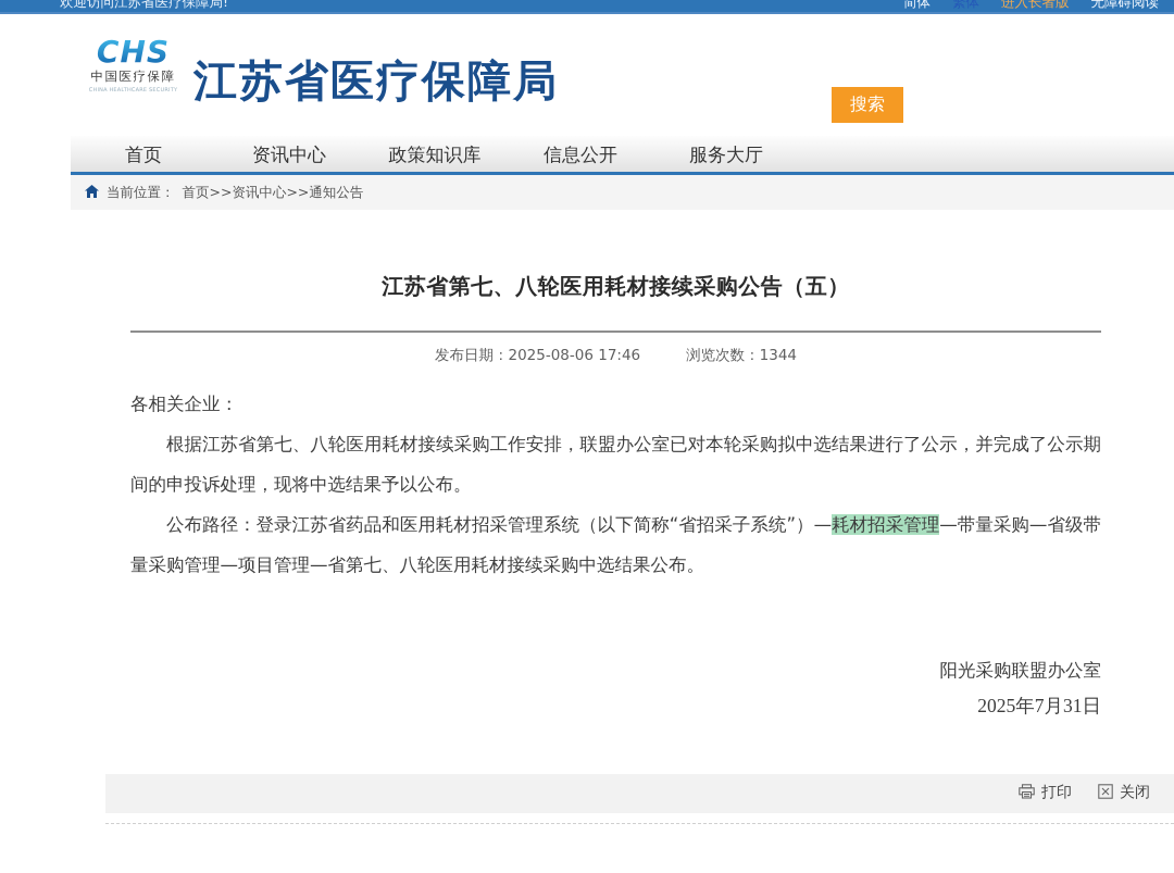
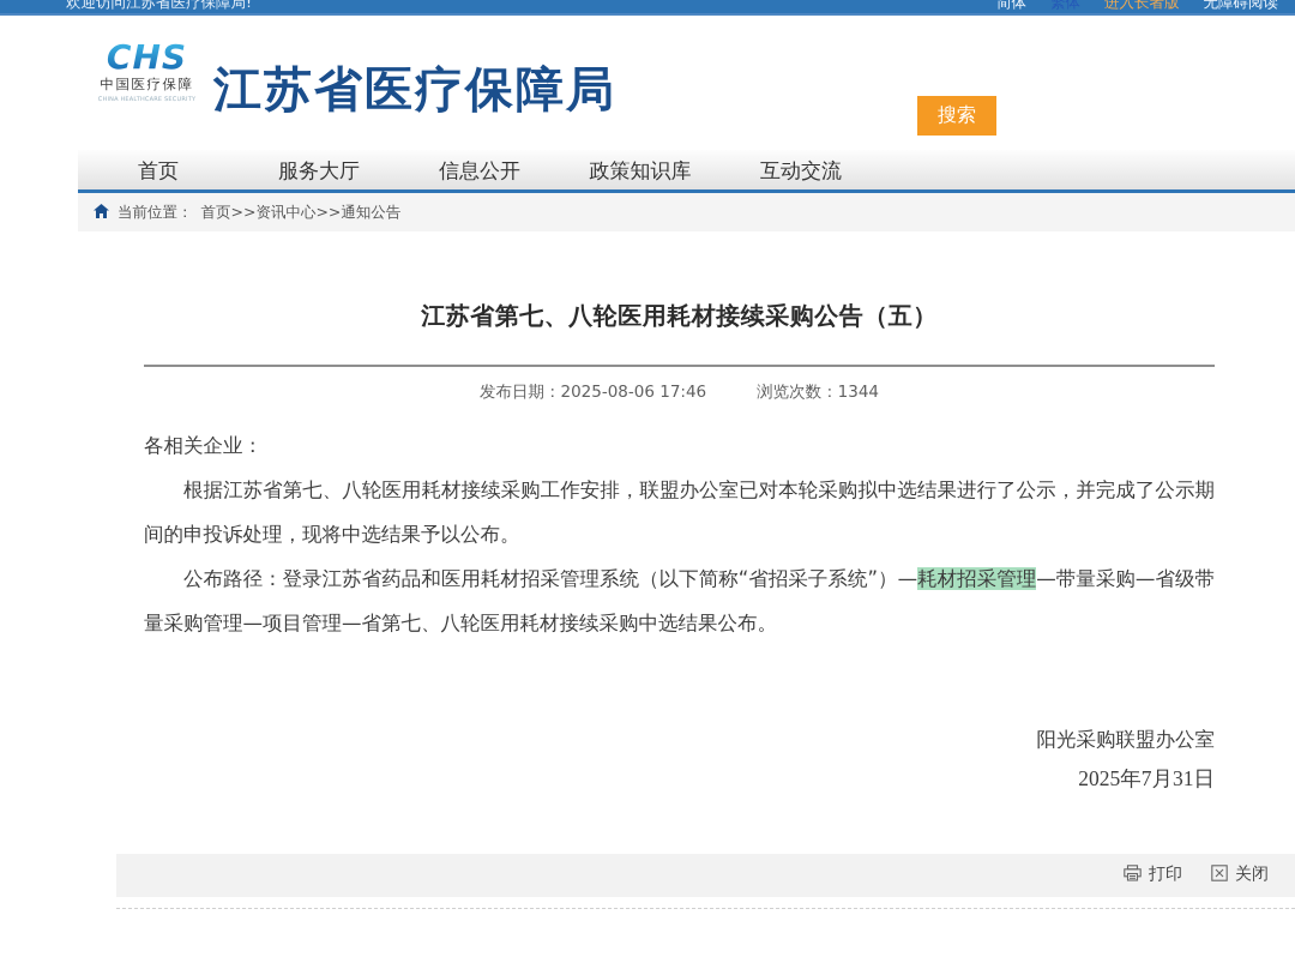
  欢迎访问江苏省医疗保障局!
  简体
  繁体
  进入长者版
  无障碍阅读
  CHS
  中国医疗保障
  江苏省医疗保障局
  搜索
  首页
- 资讯中心
- 政策知识库
+ 服务大厅
  信息公开
- 服务大厅
+ 政策知识库
+ 互动交流
  当前位置：
  首页>>资讯中心>>通知公告
  江苏省第七、八轮医用耗材接续采购公告（五）
  发布日期：2025-08-06 17:46 浏览次数：1344
  各相关企业：
  根据江苏省第七、八轮医用耗材接续采购工作安排，联盟办公室已对本轮采购拟中选结果进行了公示，并完成了公示期间的申投诉处理，现将中选结果予以公布。
  公布路径：登录江苏省药品和医用耗材招采管理系统（以下简称“省招采子系统”）—耗材招采管理—带量采购—省级带量采购管理—项目管理—省第七、八轮医用耗材接续采购中选结果公布。
  阳光采购联盟办公室
  2025年7月31日
  打印
  关闭
